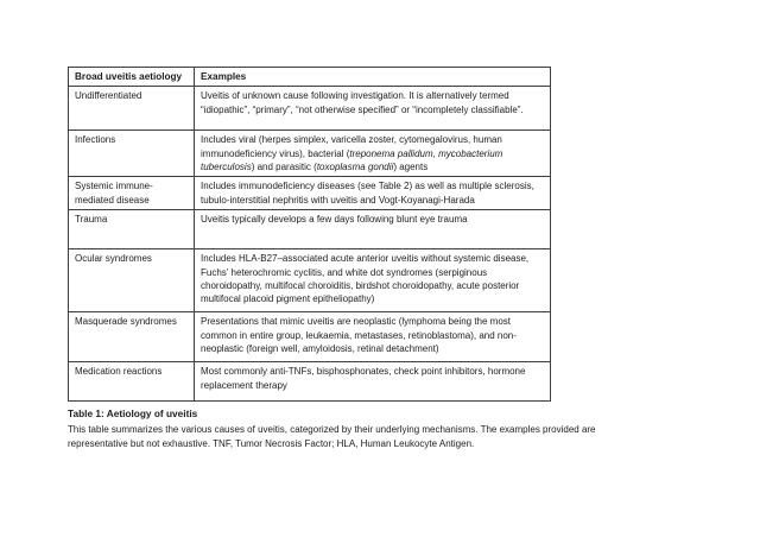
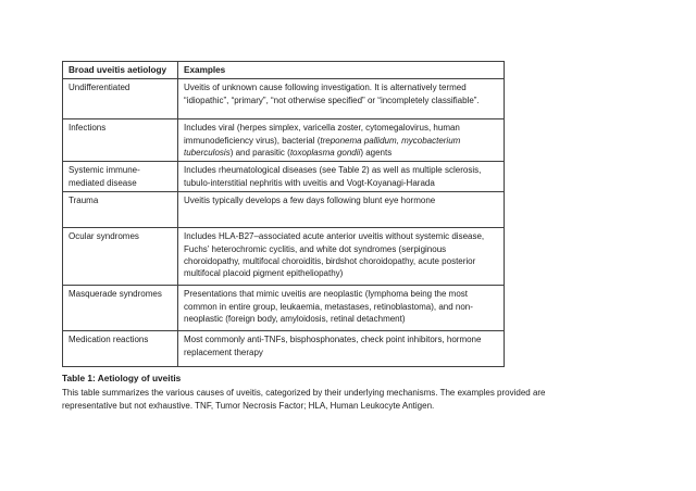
  Broad uveitis aetiology	Examples
  Undifferentiated	Uveitis of unknown cause following investigation. It is alternatively termed “idiopathic”, “primary”, “not otherwise specified” or “incompletely classifiable”.
  Infections	Includes viral (herpes simplex, varicella zoster, cytomegalovirus, human immunodeficiency virus), bacterial (treponema pallidum, mycobacterium tuberculosis) and parasitic (toxoplasma gondii) agents
- Systemic immune-mediated disease	Includes immunodeficiency diseases (see Table 2) as well as multiple sclerosis, tubulo-interstitial nephritis with uveitis and Vogt-Koyanagi-Harada
+ Systemic immune-mediated disease	Includes rheumatological diseases (see Table 2) as well as multiple sclerosis, tubulo-interstitial nephritis with uveitis and Vogt-Koyanagi-Harada
- Trauma	Uveitis typically develops a few days following blunt eye trauma
+ Trauma	Uveitis typically develops a few days following blunt eye hormone
  Ocular syndromes	Includes HLA-B27–associated acute anterior uveitis without systemic disease, Fuchs’ heterochromic cyclitis, and white dot syndromes (serpiginous choroidopathy, multifocal choroiditis, birdshot choroidopathy, acute posterior multifocal placoid pigment epitheliopathy)
- Masquerade syndromes	Presentations that mimic uveitis are neoplastic (lymphoma being the most common in entire group, leukaemia, metastases, retinoblastoma), and non-neoplastic (foreign well, amyloidosis, retinal detachment)
+ Masquerade syndromes	Presentations that mimic uveitis are neoplastic (lymphoma being the most common in entire group, leukaemia, metastases, retinoblastoma), and non-neoplastic (foreign body, amyloidosis, retinal detachment)
  Medication reactions	Most commonly anti-TNFs, bisphosphonates, check point inhibitors, hormone replacement therapy
  Table 1: Aetiology of uveitis
  This table summarizes the various causes of uveitis, categorized by their underlying mechanisms. The examples provided are representative but not exhaustive. TNF, Tumor Necrosis Factor; HLA, Human Leukocyte Antigen.
